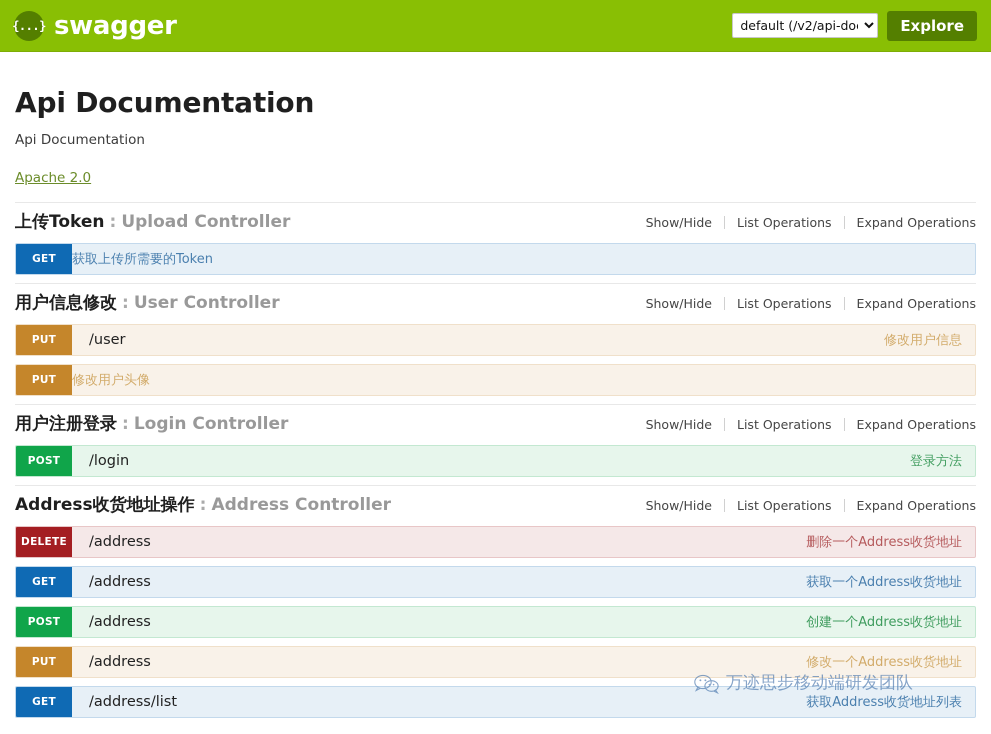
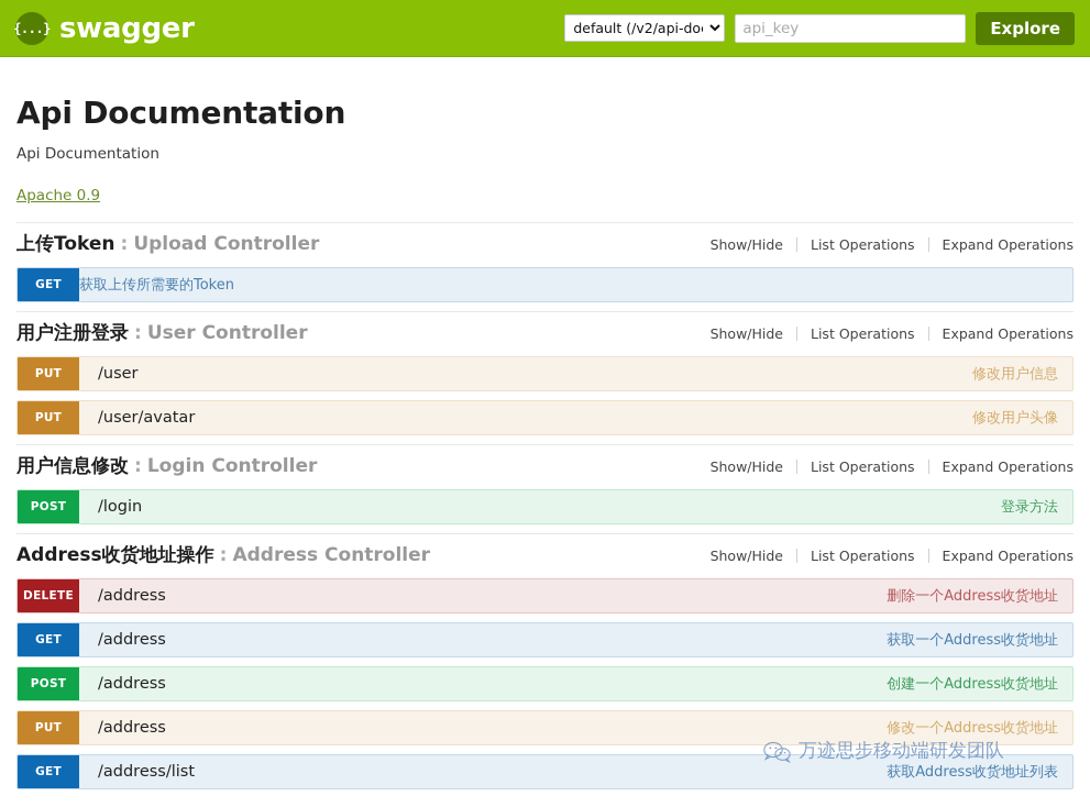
  {...}
  swagger
  default (/v2/api-do
+ api_key
  Explore
  Api Documentation
  Api Documentation
- Apache 2.0
+ Apache 0.9
  上传Token
  :
  Upload Controller
  Show/Hide
  List Operations
  Expand Operations
  GET
  获取上传所需要的Token
- 用户信息修改
+ 用户注册登录
  :
  User Controller
  Show/Hide
  List Operations
  Expand Operations
  PUT
  /user
  修改用户信息
  PUT
+ /user/avatar
  修改用户头像
- 用户注册登录
+ 用户信息修改
  :
  Login Controller
  Show/Hide
  List Operations
  Expand Operations
  POST
  /login
  登录方法
  Address收货地址操作
  :
  Address Controller
  Show/Hide
  List Operations
  Expand Operations
  DELETE
  /address
  删除一个Address收货地址
  GET
  /address
  获取一个Address收货地址
  POST
  /address
  创建一个Address收货地址
  PUT
  /address
  修改一个Address收货地址
  GET
  /address/list
  获取Address收货地址列表
  万迹思步移动端研发团队
